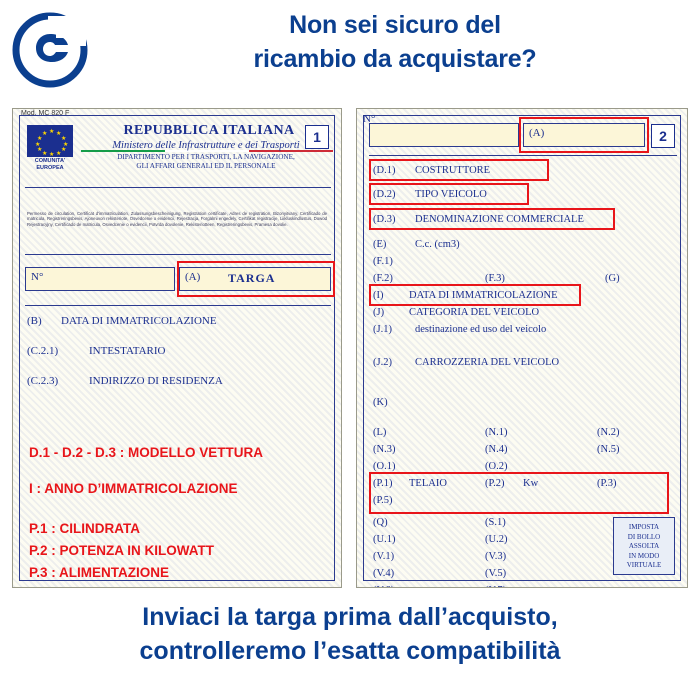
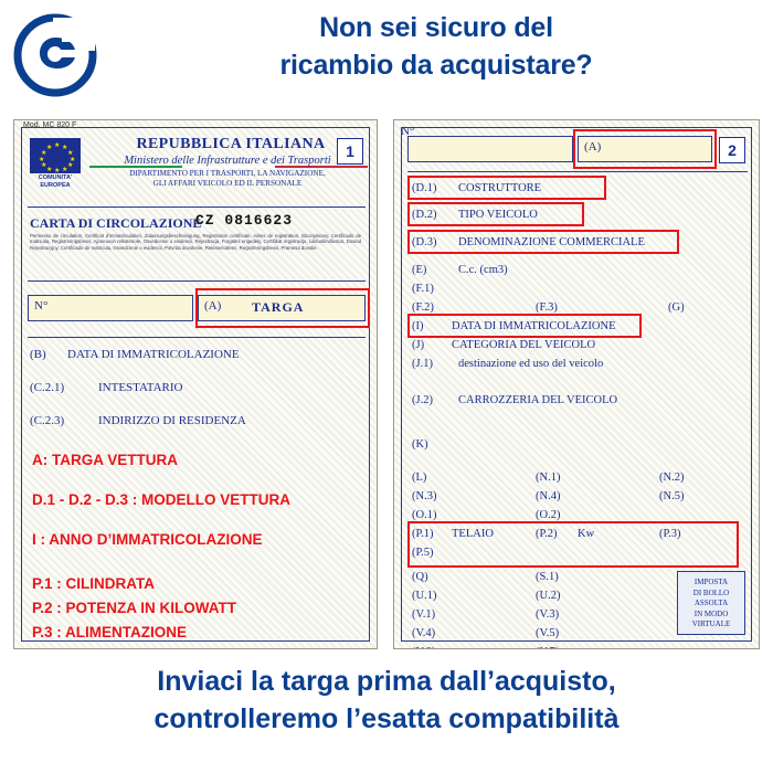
  Non sei sicuro del
  ricambio da acquistare?
  REPUBBLICA ITALIANA
  Ministero delle Infrastrutture e dei Trasporti
  DIPARTIMENTO PER I TRASPORTI, LA NAVIGAZIONE,
- GLI AFFARI GENERALI ED IL PERSONALE
+ GLI AFFARI VEICOLO ED IL PERSONALE
  1
+ CARTA DI CIRCOLAZIONE
+ CZ 0816623
  N°
  (A)
  TARGA
  (B)
  DATA DI IMMATRICOLAZIONE
  (C.2.1)
  INTESTATARIO
  (C.2.3)
  INDIRIZZO DI RESIDENZA
+ A: TARGA VETTURA
  D.1 - D.2 - D.3 : MODELLO VETTURA
  I : ANNO D’IMMATRICOLAZIONE
  P.1 : CILINDRATA
  P.2 : POTENZA IN KILOWATT
  P.3 : ALIMENTAZIONE
  N°
  (A)
  2
  (D.1)
  COSTRUTTORE
  (D.2)
  TIPO VEICOLO
  (D.3)
  DENOMINAZIONE COMMERCIALE
  (E)
  C.c. (cm3)
  (F.1)
  (F.2)
  (F.3)
  (G)
  (I)
  DATA DI IMMATRICOLAZIONE
  (J)
  CATEGORIA DEL VEICOLO
  (J.1)
  destinazione ed uso del veicolo
  (J.2)
  CARROZZERIA DEL VEICOLO
  (K)
  (L)
  (N.1)
  (N.2)
  (N.3)
  (N.4)
  (N.5)
  (O.1)
  (O.2)
  (P.1)
  TELAIO
  (P.2)
  Kw
  (P.3)
  (P.5)
  (Q)
  (S.1)
  (U.1)
  (U.2)
  (V.1)
  (V.3)
  (V.4)
  (V.5)
  IMPOSTA
  DI BOLLO
  ASSOLTA
  IN MODO
  VIRTUALE
  Inviaci la targa prima dall’acquisto,
  controlleremo l’esatta compatibilità
